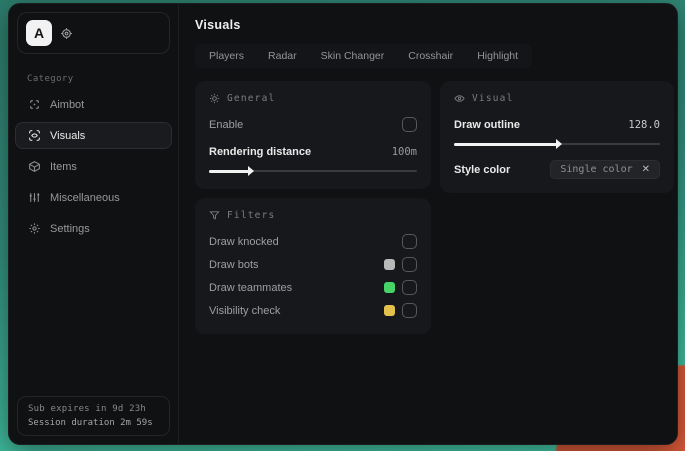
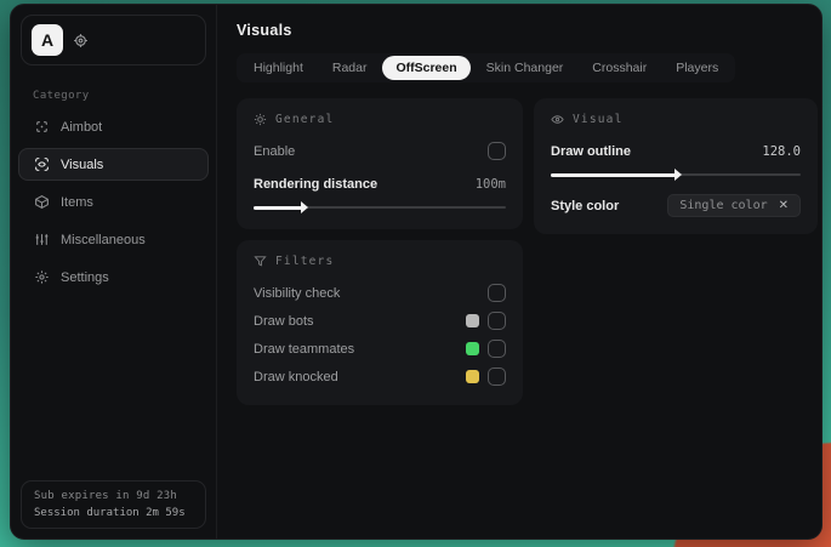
  A
  Category
  Aimbot
  Visuals
  Items
  Miscellaneous
  Settings
  Sub expires in 9d 23h
  Session duration 2m 59s
  Visuals
- Players
+ Highlight
  Radar
+ OffScreen
  Skin Changer
  Crosshair
- Highlight
+ Players
  General
  Enable
  Rendering distance
  100m
  Filters
- Draw knocked
+ Visibility check
  Draw bots
  Draw teammates
- Visibility check
+ Draw knocked
  Visual
  Draw outline
  128.0
  Style color
  Single color
  ✕
